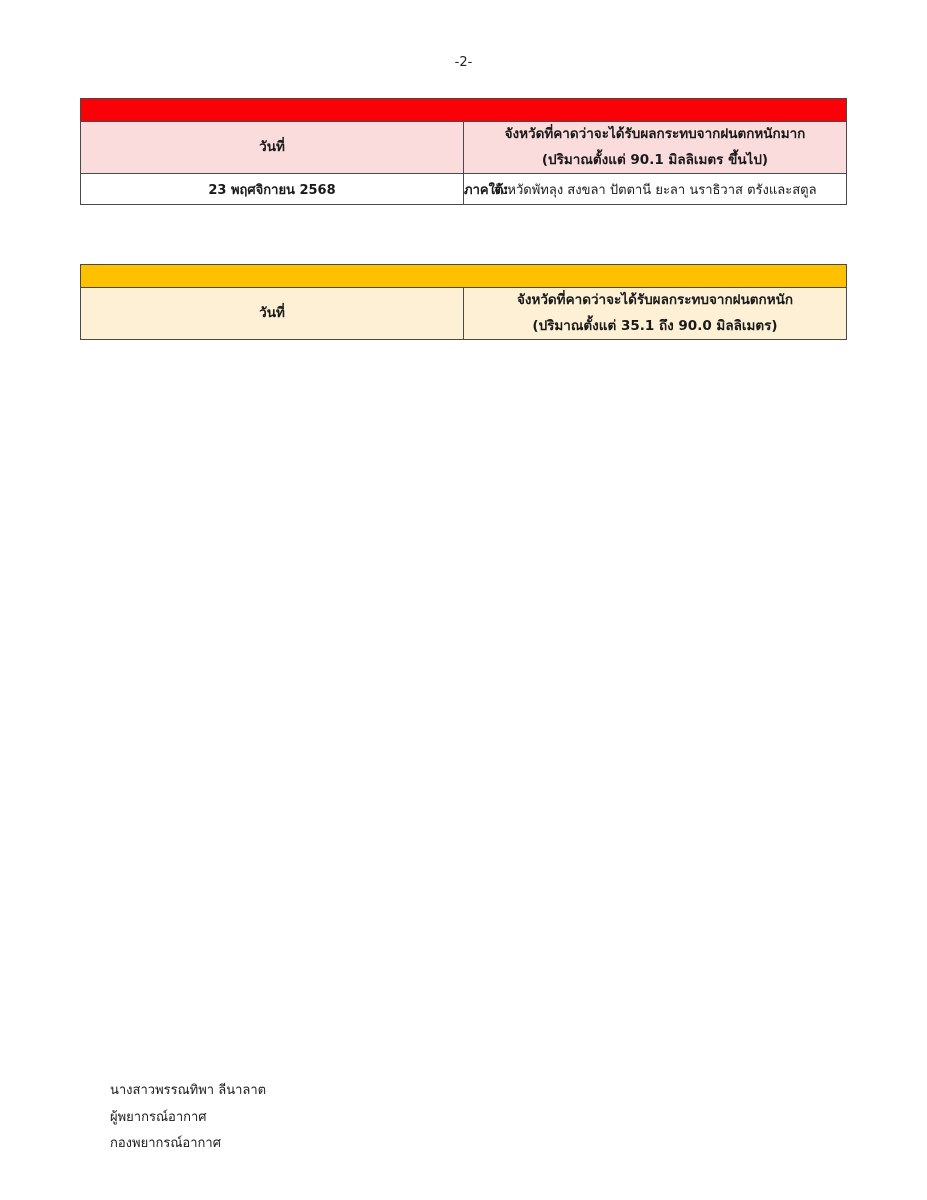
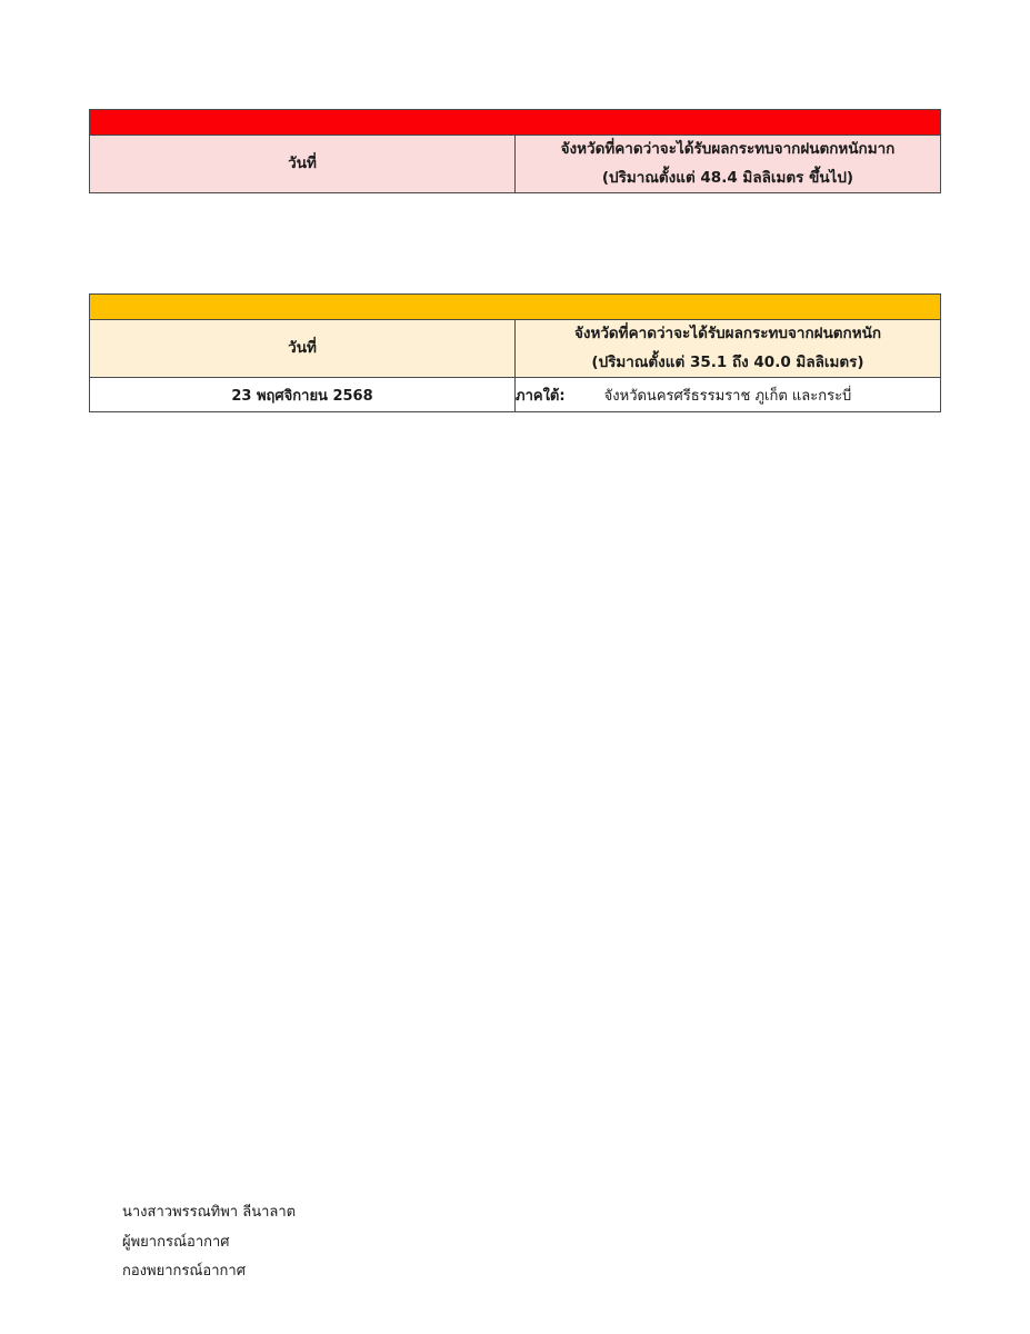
- -2-
- วันที่	จังหวัดที่คาดว่าจะได้รับผลกระทบจากฝนตกหนักมาก (ปริมาณตั้งแต่ 90.1 มิลลิเมตร ขึ้นไป)
+ วันที่	จังหวัดที่คาดว่าจะได้รับผลกระทบจากฝนตกหนักมาก (ปริมาณตั้งแต่ 48.4 มิลลิเมตร ขึ้นไป)
- 23 พฤศจิกายน 2568	ภาคใต้: จังหวัดพัทลุง สงขลา ปัตตานี ยะลา นราธิวาส ตรังและสตูล
- วันที่	จังหวัดที่คาดว่าจะได้รับผลกระทบจากฝนตกหนัก (ปริมาณตั้งแต่ 35.1 ถึง 90.0 มิลลิเมตร)
+ วันที่	จังหวัดที่คาดว่าจะได้รับผลกระทบจากฝนตกหนัก (ปริมาณตั้งแต่ 35.1 ถึง 40.0 มิลลิเมตร)
+ 23 พฤศจิกายน 2568	ภาคใต้: จังหวัดนครศรีธรรมราช ภูเก็ต และกระบี่
  นางสาวพรรณทิพา ลีนาลาต
  ผู้พยากรณ์อากาศ
  กองพยากรณ์อากาศ
